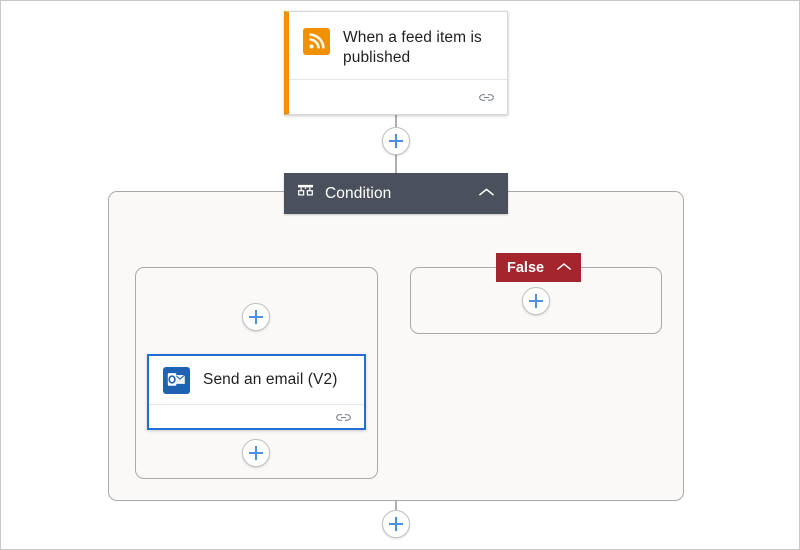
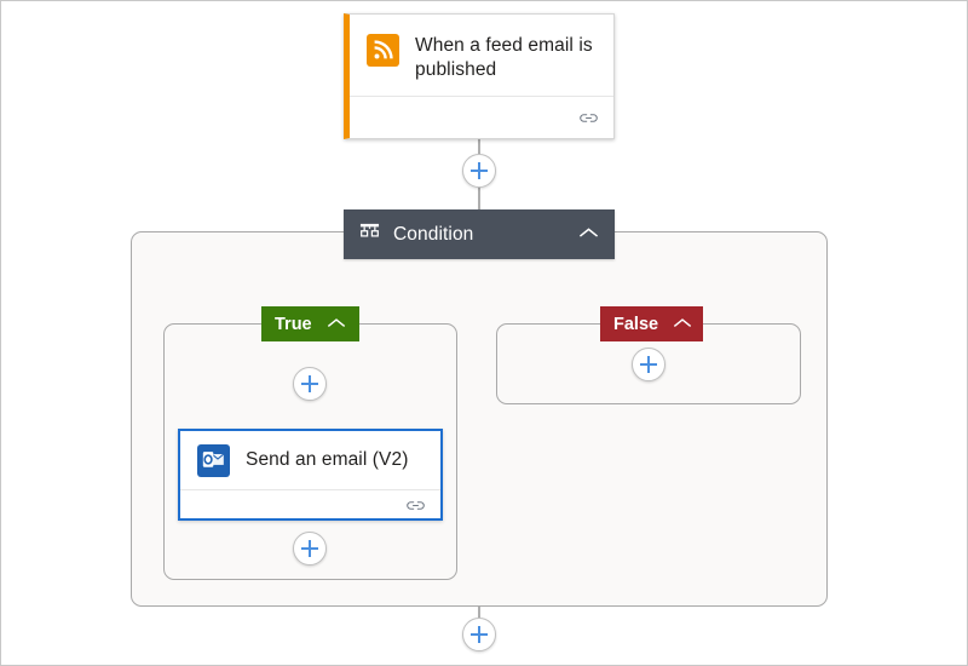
- When a feed item is published
+ When a feed email is published
  Condition
+ True
  False
  Send an email (V2)
